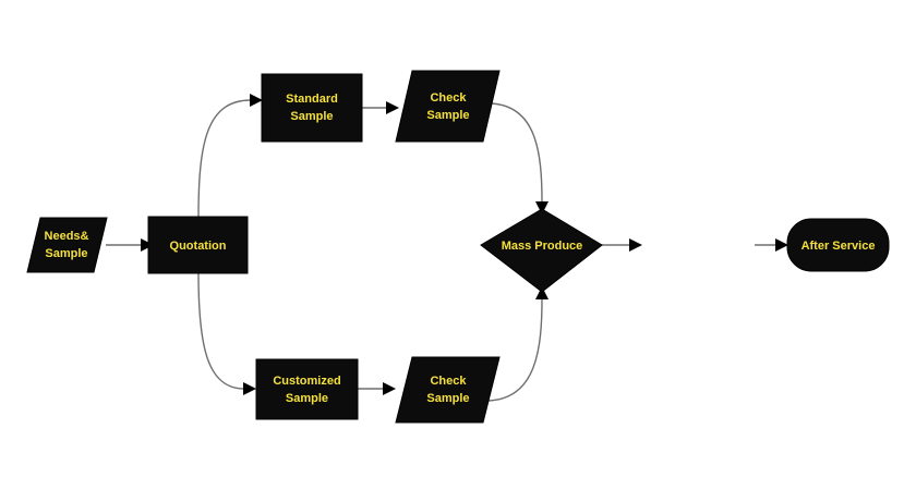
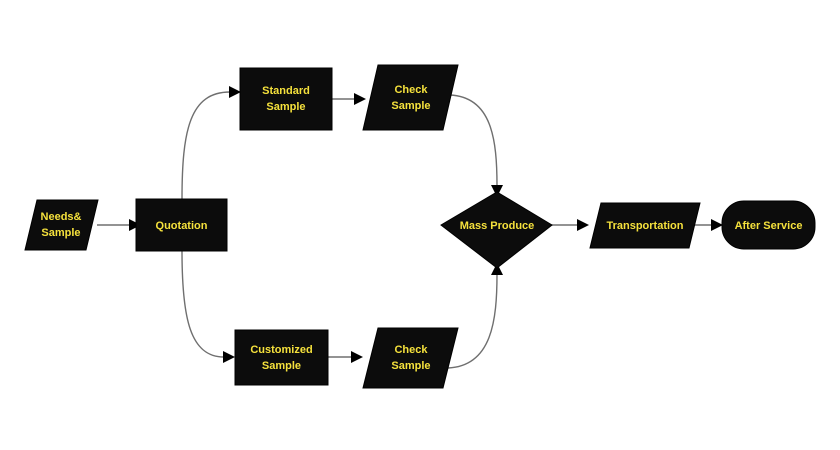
  Needs&
  Sample
  Quotation
  Standard
  Sample
  Check
  Sample
  Customized
  Sample
  Check
  Sample
  Mass Produce
+ Transportation
  After Service
